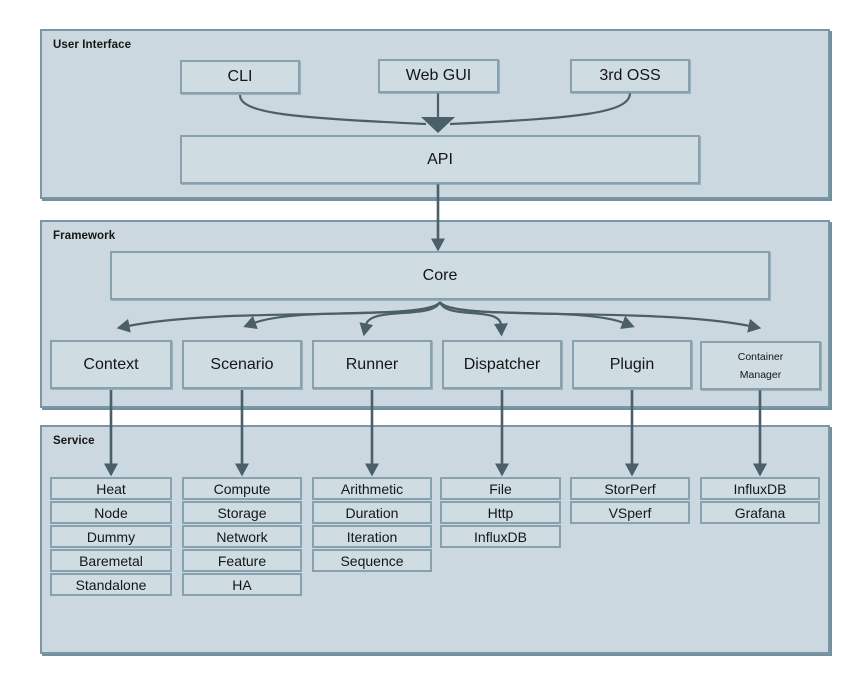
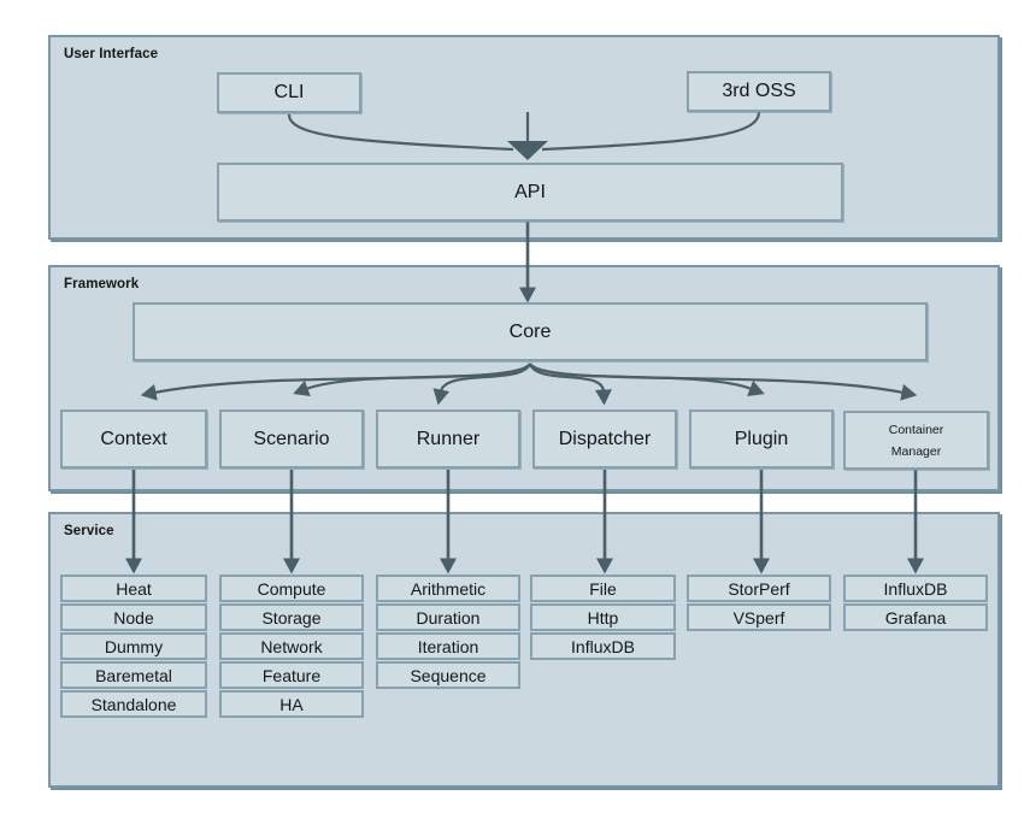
  User Interface
  Framework
  Service
  CLI
- Web GUI
  3rd OSS
  API
  Core
  Context
  Scenario
  Runner
  Dispatcher
  Plugin
  Container
  Manager
  Heat
  Node
  Dummy
  Baremetal
  Standalone
  Compute
  Storage
  Network
  Feature
  HA
  Arithmetic
  Duration
  Iteration
  Sequence
  File
  Http
  InfluxDB
  StorPerf
  VSperf
  InfluxDB
  Grafana
